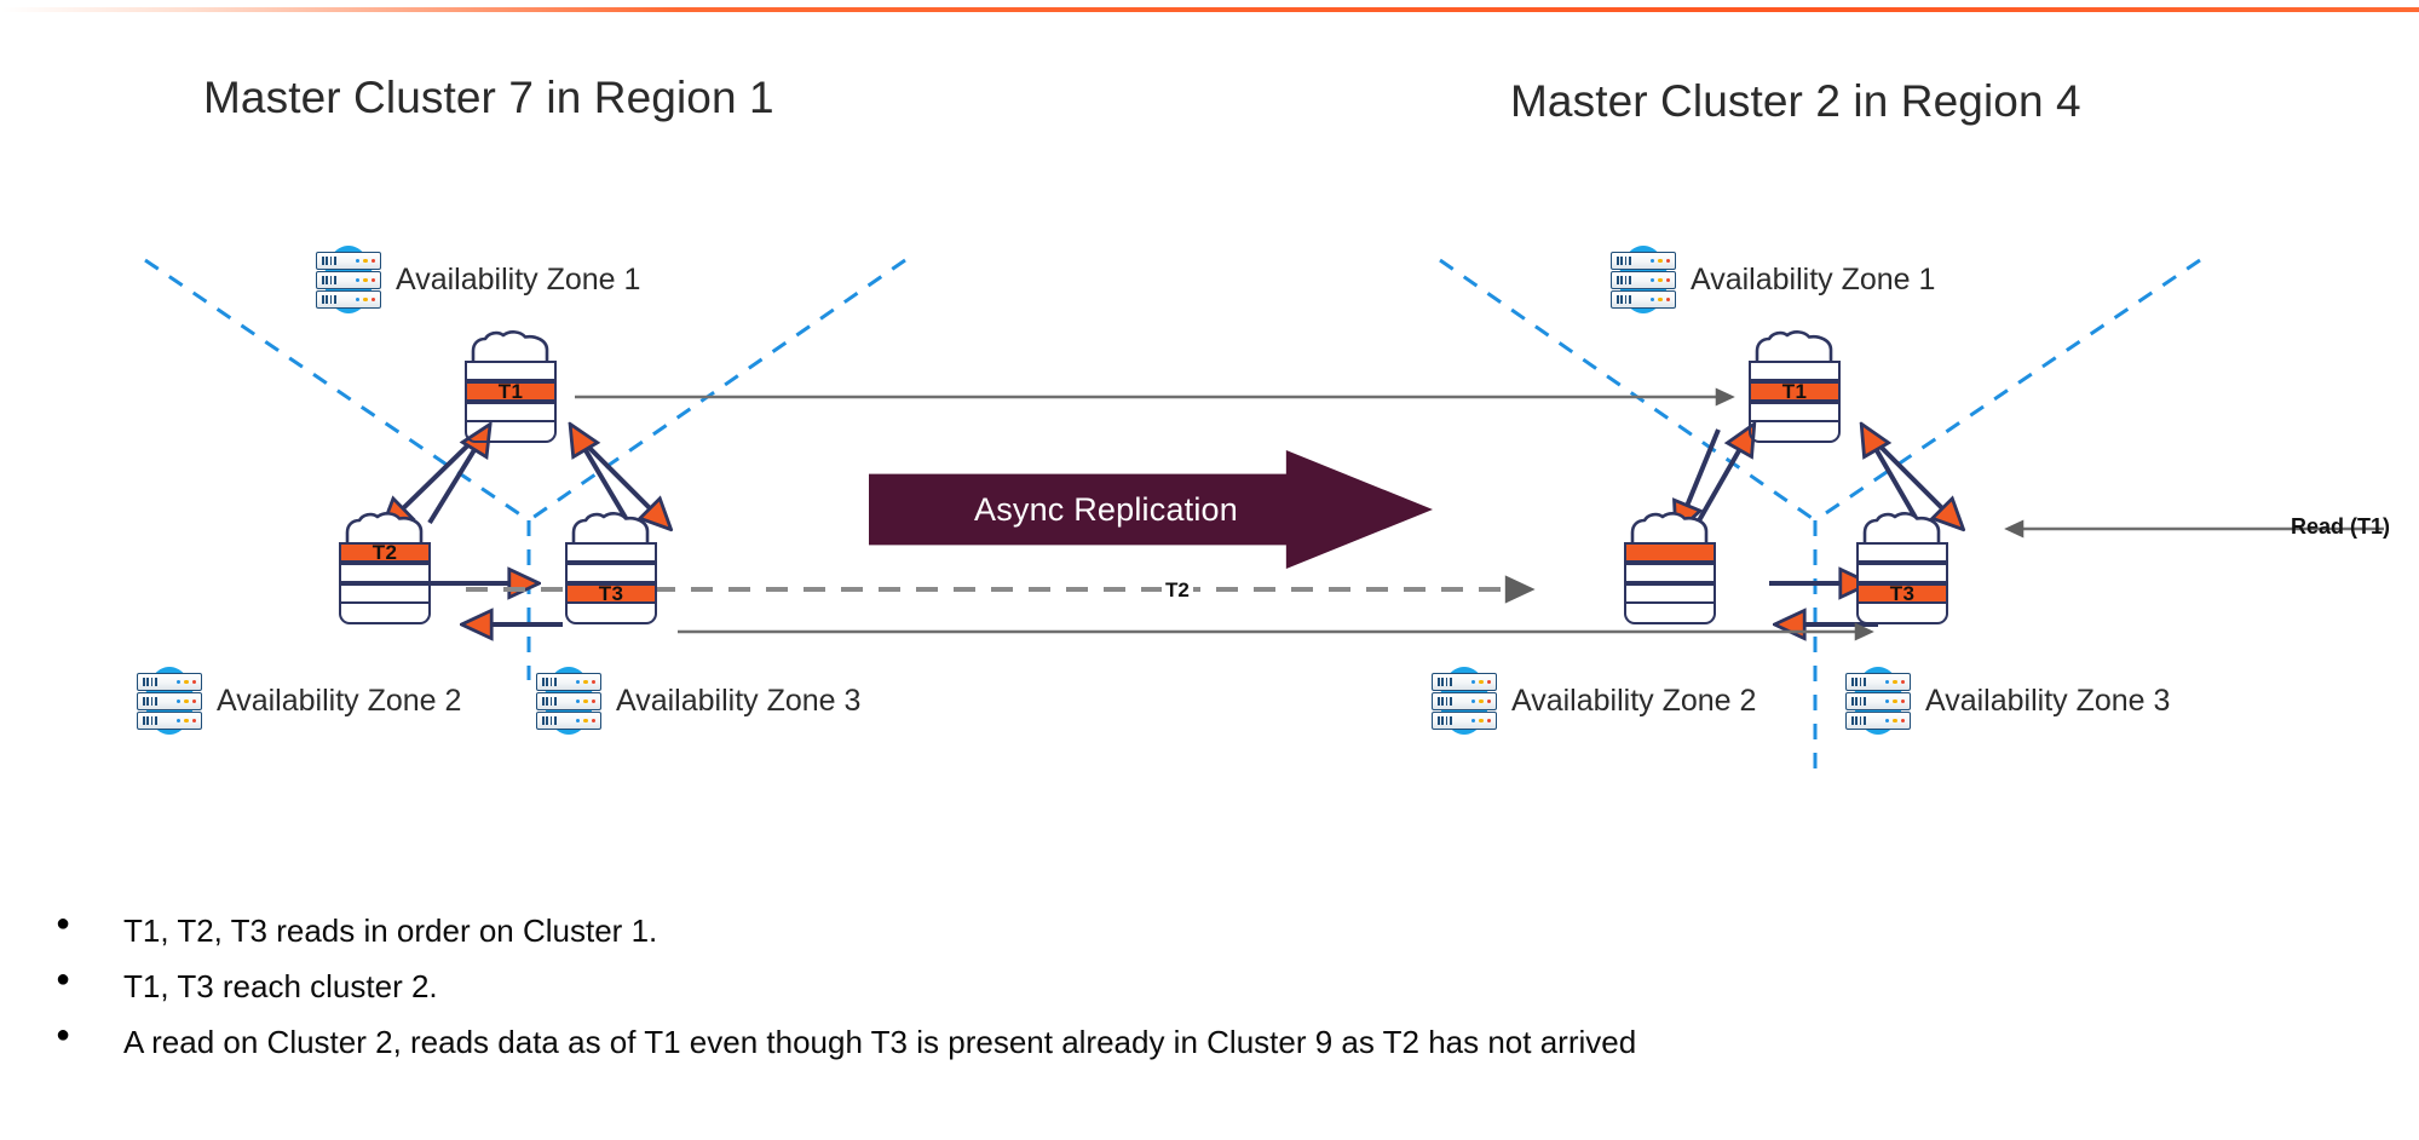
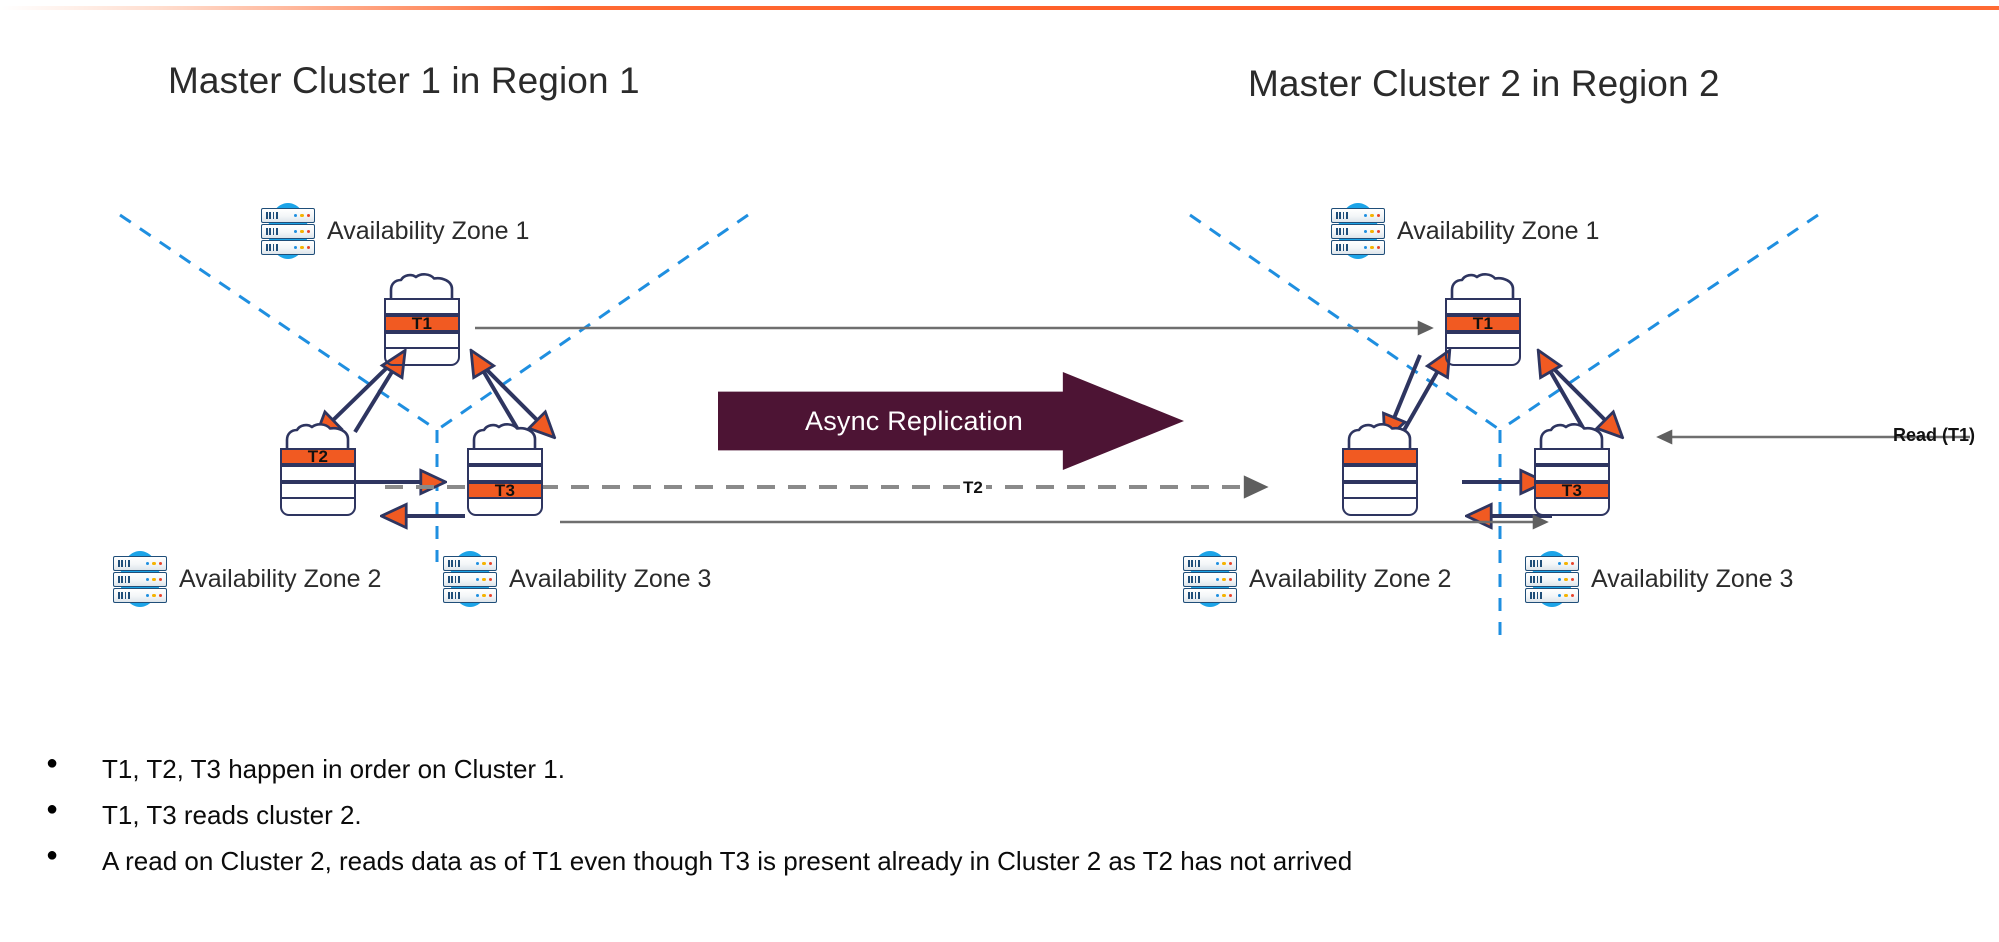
- Master Cluster 7 in Region 1
+ Master Cluster 1 in Region 1
- Master Cluster 2 in Region 4
+ Master Cluster 2 in Region 2
  Async Replication
  Availability Zone 1
  T1
  T2
  T3
  Availability Zone 2
  Availability Zone 3
  Availability Zone 1
  T1
  T3
  Availability Zone 2
  Availability Zone 3
  T2
  Read (T1)
- T1, T2, T3 reads in order on Cluster 1.
+ T1, T2, T3 happen in order on Cluster 1.
- T1, T3 reach cluster 2.
+ T1, T3 reads cluster 2.
- A read on Cluster 2, reads data as of T1 even though T3 is present already in Cluster 9 as T2 has not arrived
+ A read on Cluster 2, reads data as of T1 even though T3 is present already in Cluster 2 as T2 has not arrived
